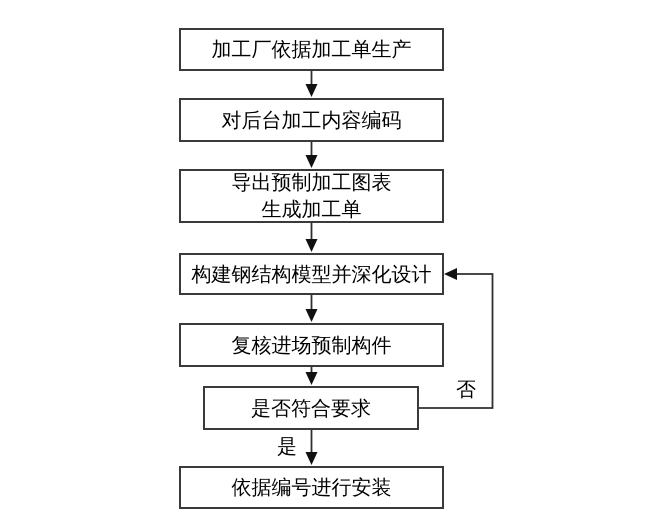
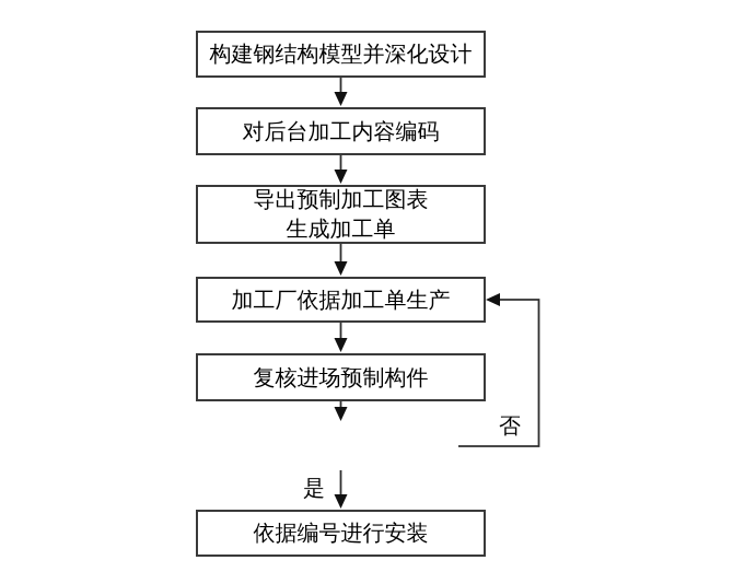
- 加工厂依据加工单生产
+ 构建钢结构模型并深化设计
  对后台加工内容编码
  导出预制加工图表
  生成加工单
- 构建钢结构模型并深化设计
+ 加工厂依据加工单生产
  复核进场预制构件
- 是否符合要求
  依据编号进行安装
  是
  否
